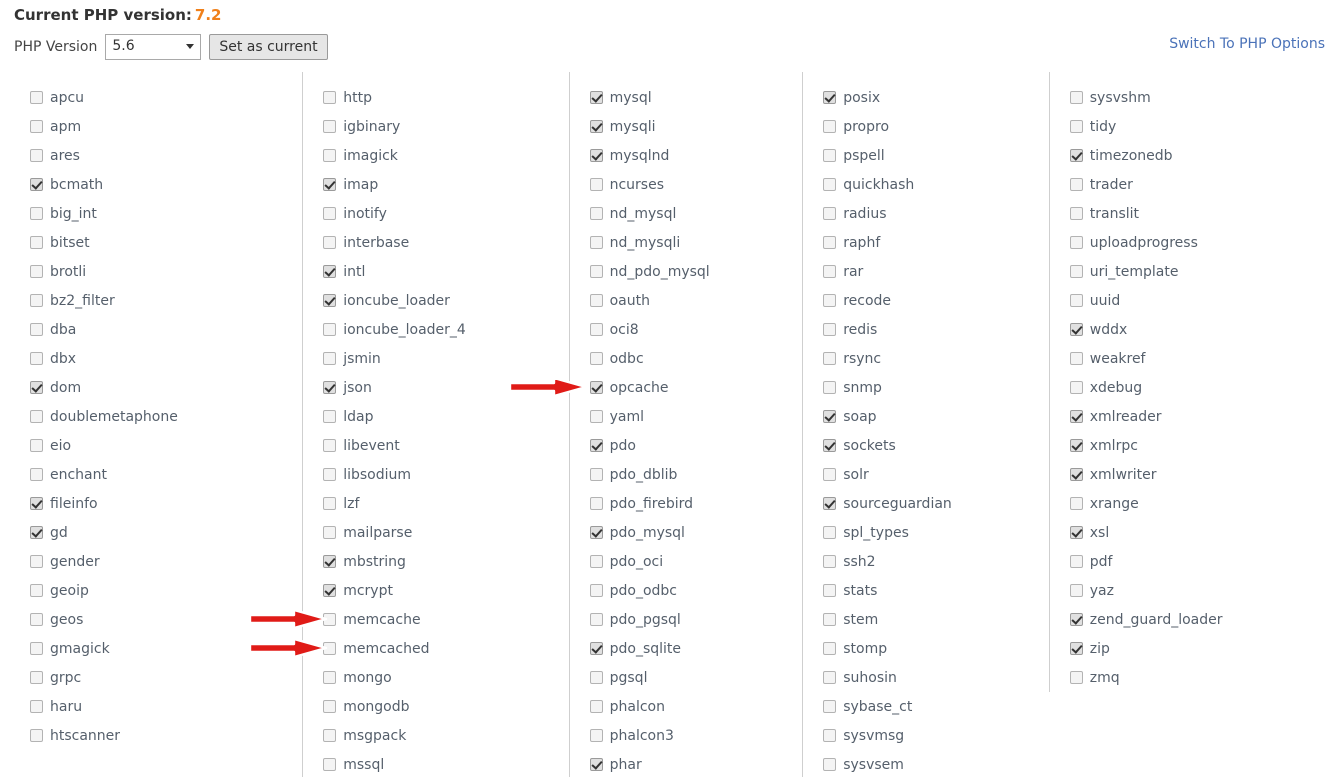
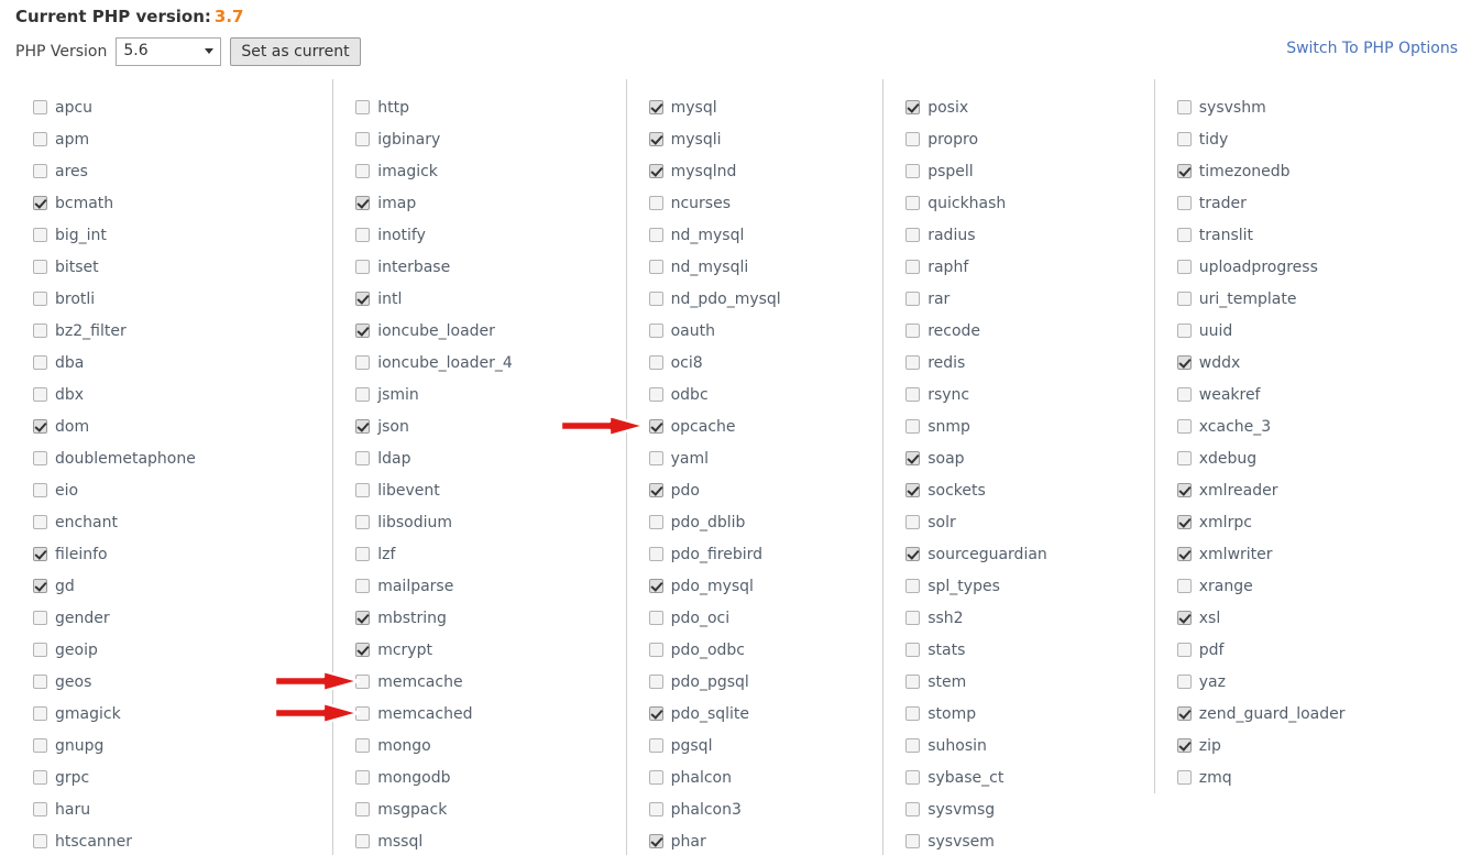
- Current PHP version: 7.2
+ Current PHP version: 3.7
  PHP Version
  5.6
  Set as current
  Switch To PHP Options
  apcu
  apm
  ares
  bcmath
  big_int
  bitset
  brotli
  bz2_filter
  dba
  dbx
  dom
  doublemetaphone
  eio
  enchant
  fileinfo
  gd
  gender
  geoip
  geos
  gmagick
+ gnupg
  grpc
  haru
  htscanner
  http
  igbinary
  imagick
  imap
  inotify
  interbase
  intl
  ioncube_loader
  ioncube_loader_4
  jsmin
  json
  ldap
  libevent
  libsodium
  lzf
  mailparse
  mbstring
  mcrypt
  memcache
  memcached
  mongo
  mongodb
  msgpack
  mssql
  mysql
  mysqli
  mysqlnd
  ncurses
  nd_mysql
  nd_mysqli
  nd_pdo_mysql
  oauth
  oci8
  odbc
  opcache
  yaml
  pdo
  pdo_dblib
  pdo_firebird
  pdo_mysql
  pdo_oci
  pdo_odbc
  pdo_pgsql
  pdo_sqlite
  pgsql
  phalcon
  phalcon3
  phar
  posix
  propro
  pspell
  quickhash
  radius
  raphf
  rar
  recode
  redis
  rsync
  snmp
  soap
  sockets
  solr
  sourceguardian
  spl_types
  ssh2
  stats
  stem
  stomp
  suhosin
  sybase_ct
  sysvmsg
  sysvsem
  sysvshm
  tidy
  timezonedb
  trader
  translit
  uploadprogress
  uri_template
  uuid
  wddx
  weakref
+ xcache_3
  xdebug
  xmlreader
  xmlrpc
  xmlwriter
  xrange
  xsl
  pdf
  yaz
  zend_guard_loader
  zip
  zmq
